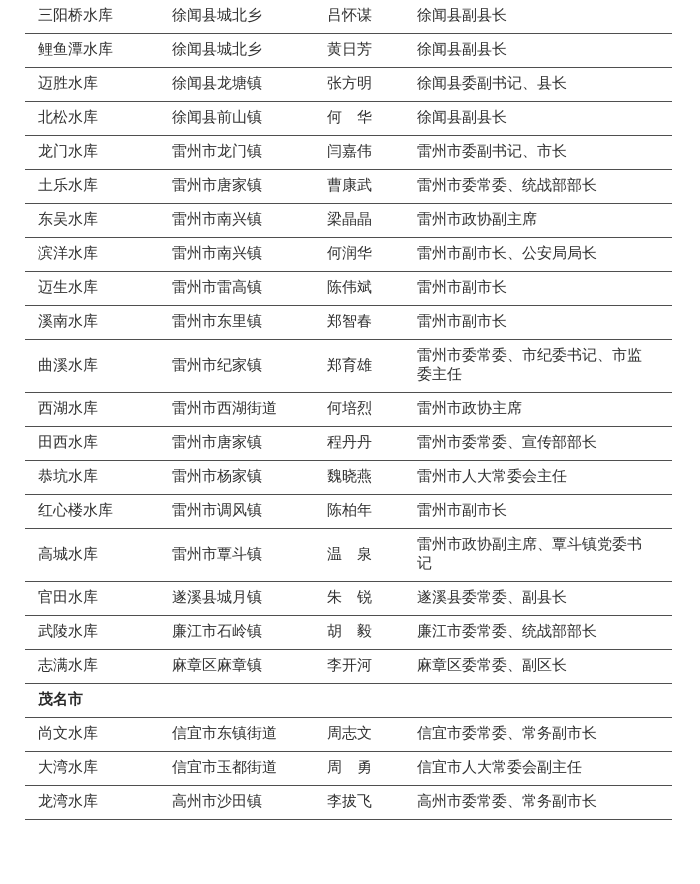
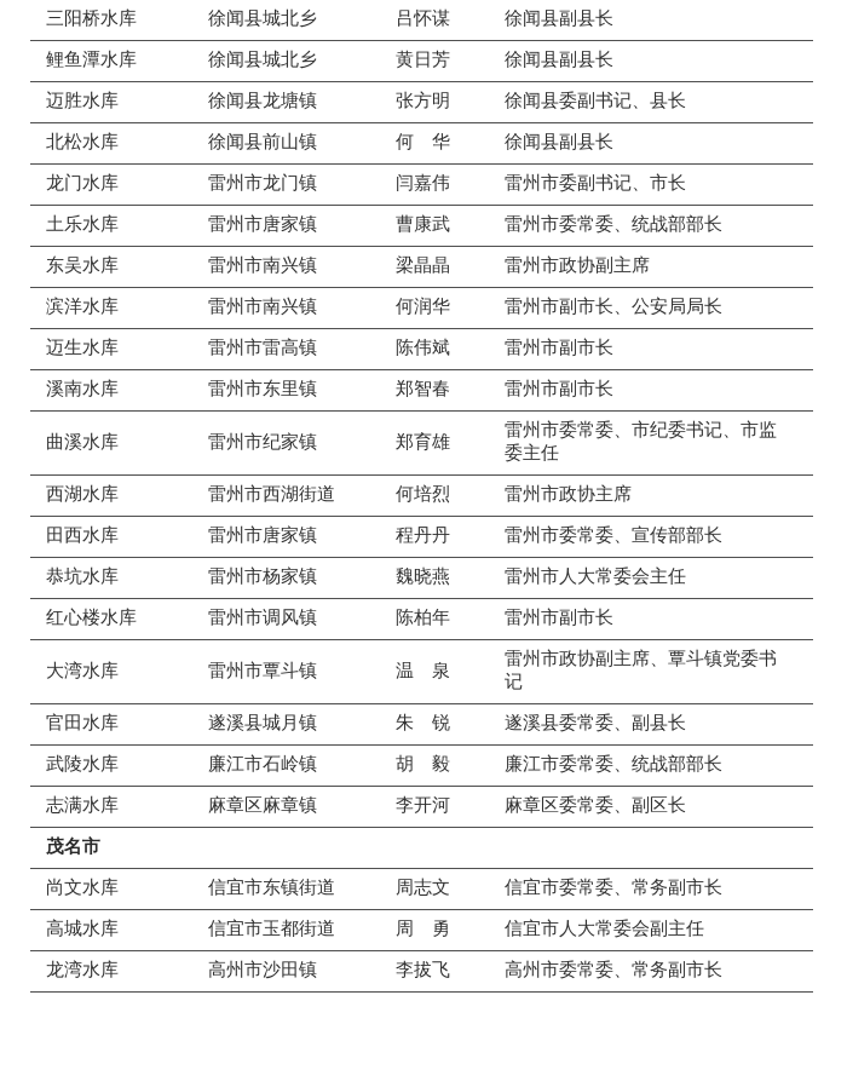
  三阳桥水库	徐闻县城北乡	吕怀谋	徐闻县副县长
  鲤鱼潭水库	徐闻县城北乡	黄日芳	徐闻县副县长
  迈胜水库	徐闻县龙塘镇	张方明	徐闻县委副书记、县长
  北松水库	徐闻县前山镇	何 华	徐闻县副县长
  龙门水库	雷州市龙门镇	闫嘉伟	雷州市委副书记、市长
  土乐水库	雷州市唐家镇	曹康武	雷州市委常委、统战部部长
  东吴水库	雷州市南兴镇	梁晶晶	雷州市政协副主席
  滨洋水库	雷州市南兴镇	何润华	雷州市副市长、公安局局长
  迈生水库	雷州市雷高镇	陈伟斌	雷州市副市长
  溪南水库	雷州市东里镇	郑智春	雷州市副市长
  曲溪水库	雷州市纪家镇	郑育雄	雷州市委常委、市纪委书记、市监委主任
  西湖水库	雷州市西湖街道	何培烈	雷州市政协主席
  田西水库	雷州市唐家镇	程丹丹	雷州市委常委、宣传部部长
  恭坑水库	雷州市杨家镇	魏晓燕	雷州市人大常委会主任
  红心楼水库	雷州市调风镇	陈柏年	雷州市副市长
- 高城水库	雷州市覃斗镇	温 泉	雷州市政协副主席、覃斗镇党委书记
+ 大湾水库	雷州市覃斗镇	温 泉	雷州市政协副主席、覃斗镇党委书记
  官田水库	遂溪县城月镇	朱 锐	遂溪县委常委、副县长
  武陵水库	廉江市石岭镇	胡 毅	廉江市委常委、统战部部长
  志满水库	麻章区麻章镇	李开河	麻章区委常委、副区长
  茂名市
  尚文水库	信宜市东镇街道	周志文	信宜市委常委、常务副市长
- 大湾水库	信宜市玉都街道	周 勇	信宜市人大常委会副主任
+ 高城水库	信宜市玉都街道	周 勇	信宜市人大常委会副主任
  龙湾水库	高州市沙田镇	李拔飞	高州市委常委、常务副市长
